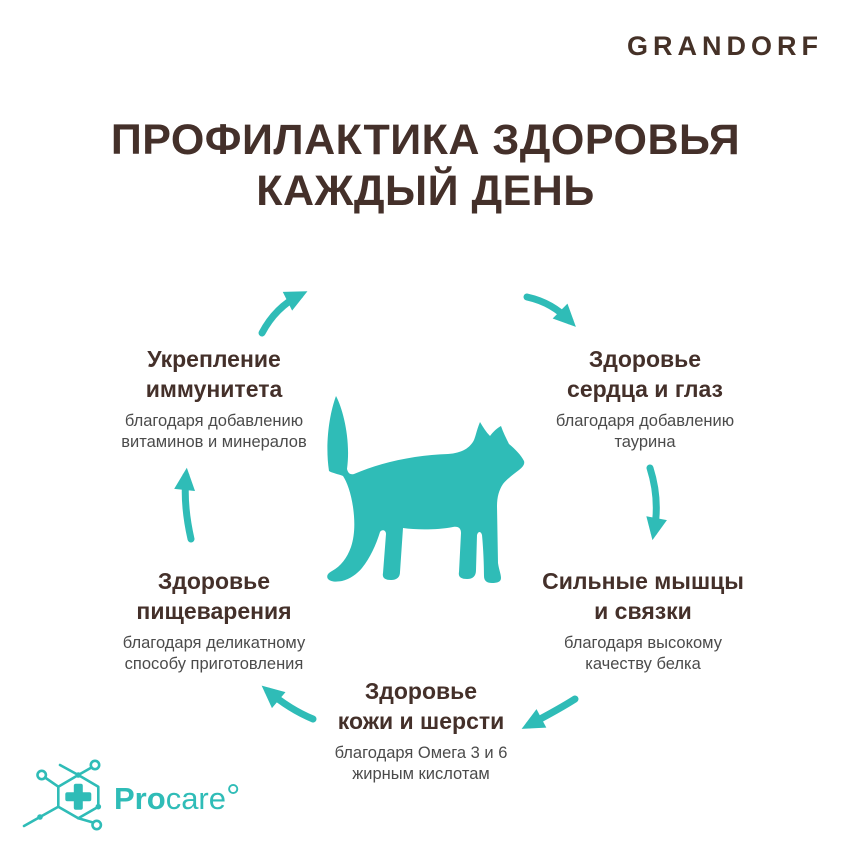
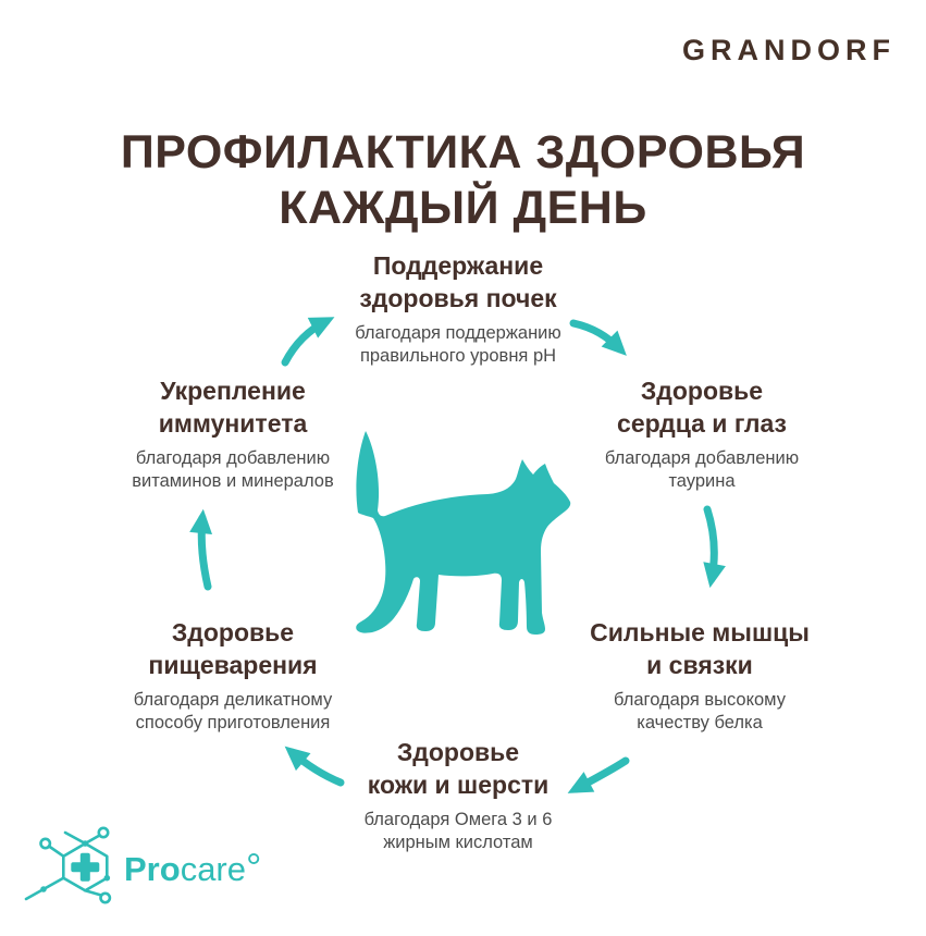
  GRANDORF
  ПРОФИЛАКТИКА ЗДОРОВЬЯ
  КАЖДЫЙ ДЕНЬ
+ Поддержание
+ здоровья почек
+ благодаря поддержанию
+ правильного уровня pH
  Здоровье
  сердца и глаз
  благодаря добавлению
  таурина
  Сильные мышцы
  и связки
  благодаря высокому
  качеству белка
  Здоровье
  кожи и шерсти
  благодаря Омега 3 и 6
  жирным кислотам
  Здоровье
  пищеварения
  благодаря деликатному
  способу приготовления
  Укрепление
  иммунитета
  благодаря добавлению
  витаминов и минералов
  Procare°
